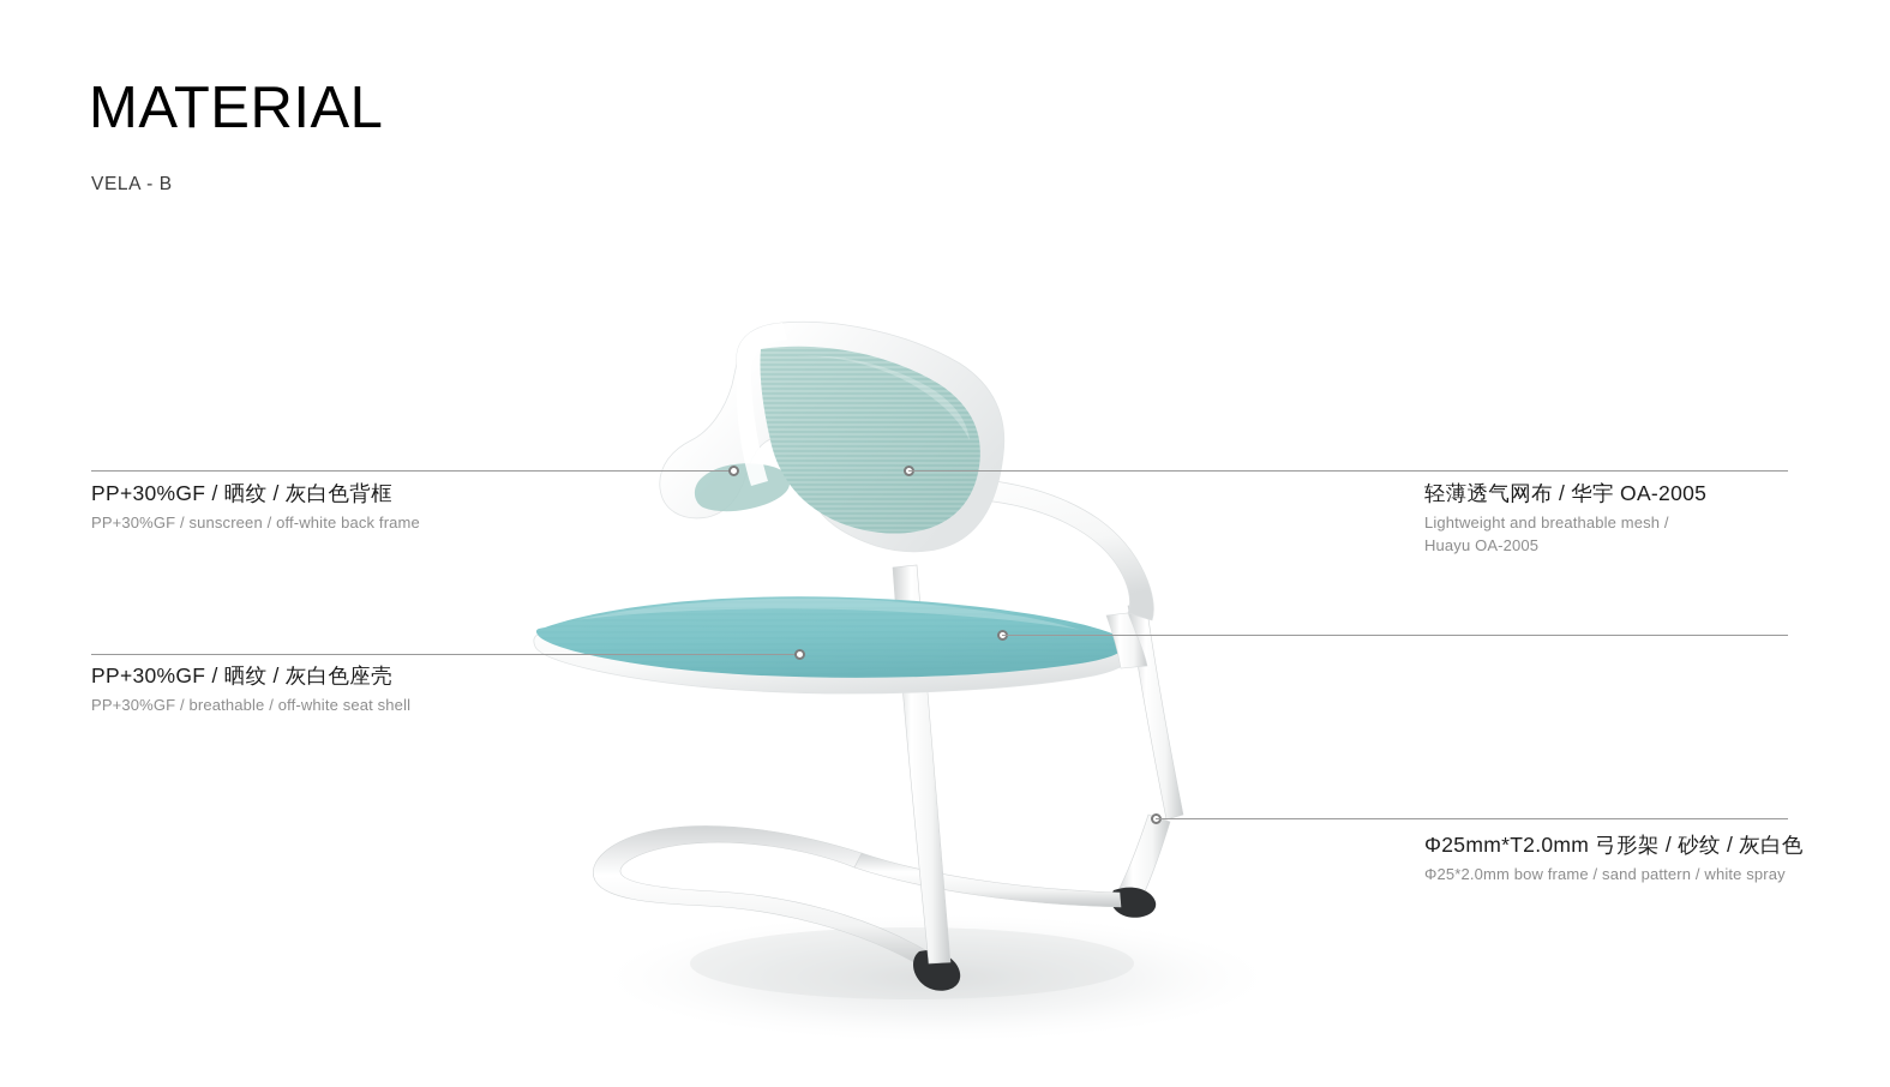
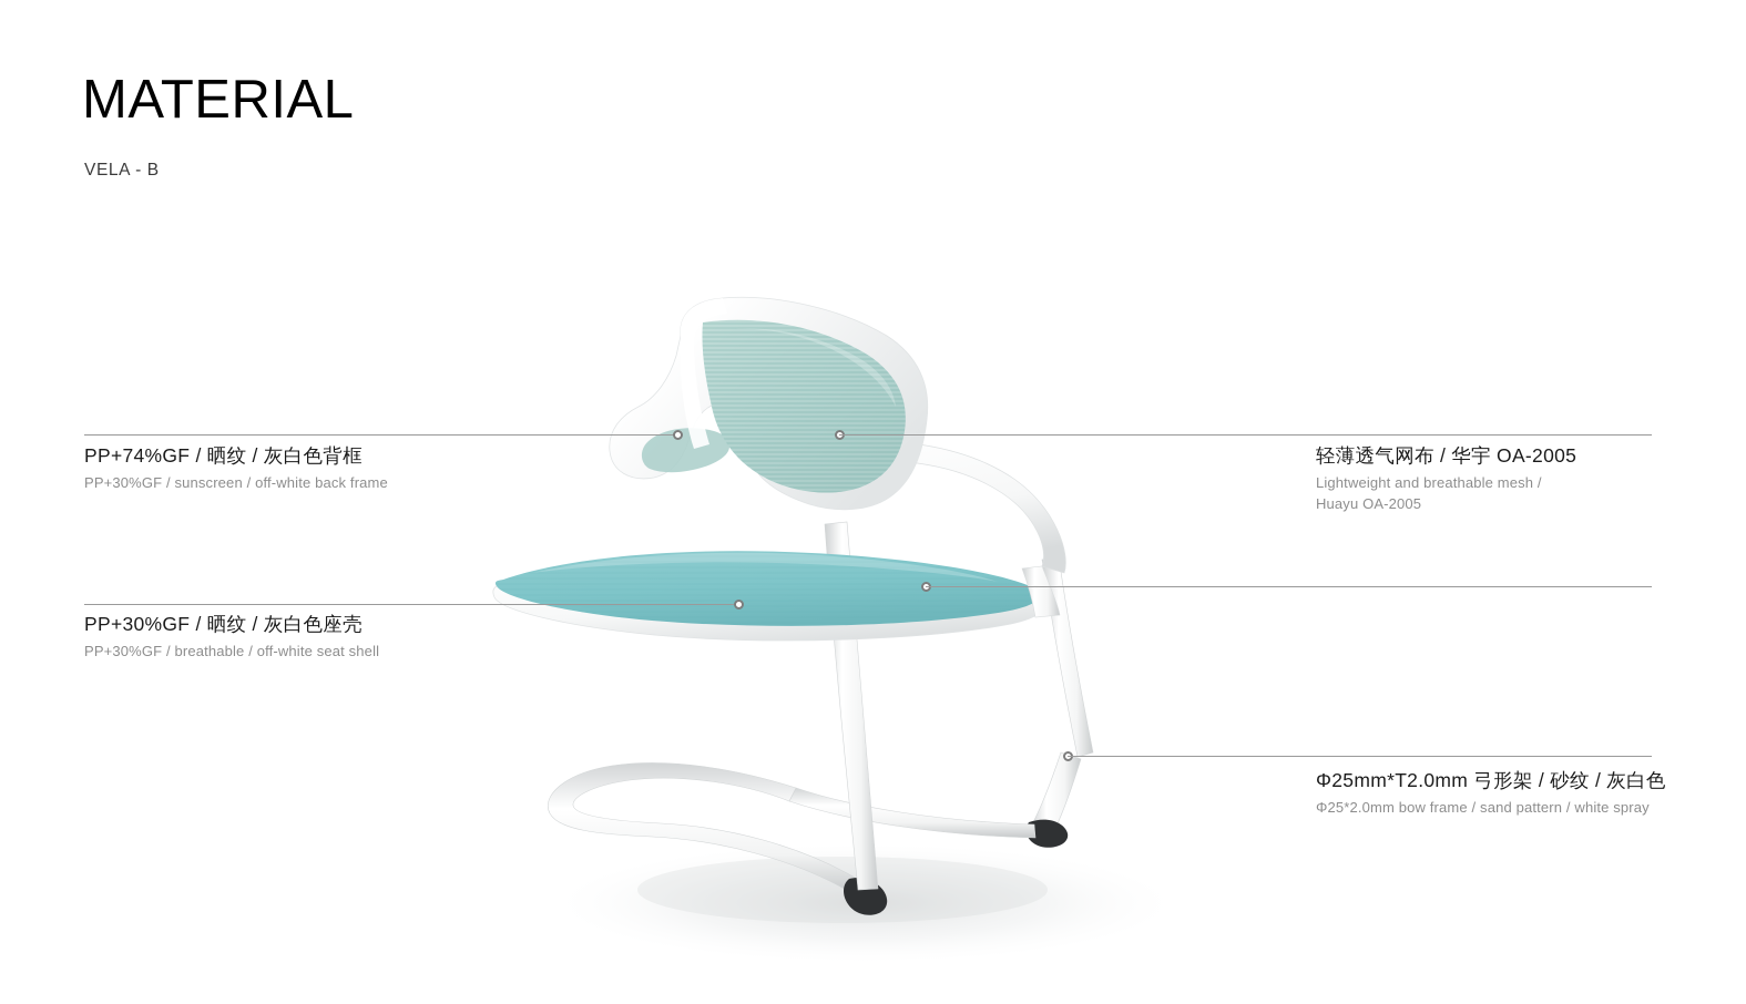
  MATERIAL
  VELA - B
- PP+30%GF / 晒纹 / 灰白色背框
+ PP+74%GF / 晒纹 / 灰白色背框
  PP+30%GF / sunscreen / off-white back frame
  PP+30%GF / 晒纹 / 灰白色座壳
  PP+30%GF / breathable / off-white seat shell
  轻薄透气网布 / 华宇 OA-2005
  Lightweight and breathable mesh /
  Huayu OA-2005
  Φ25mm*T2.0mm 弓形架 / 砂纹 / 灰白色
  Φ25*2.0mm bow frame / sand pattern / white spray
